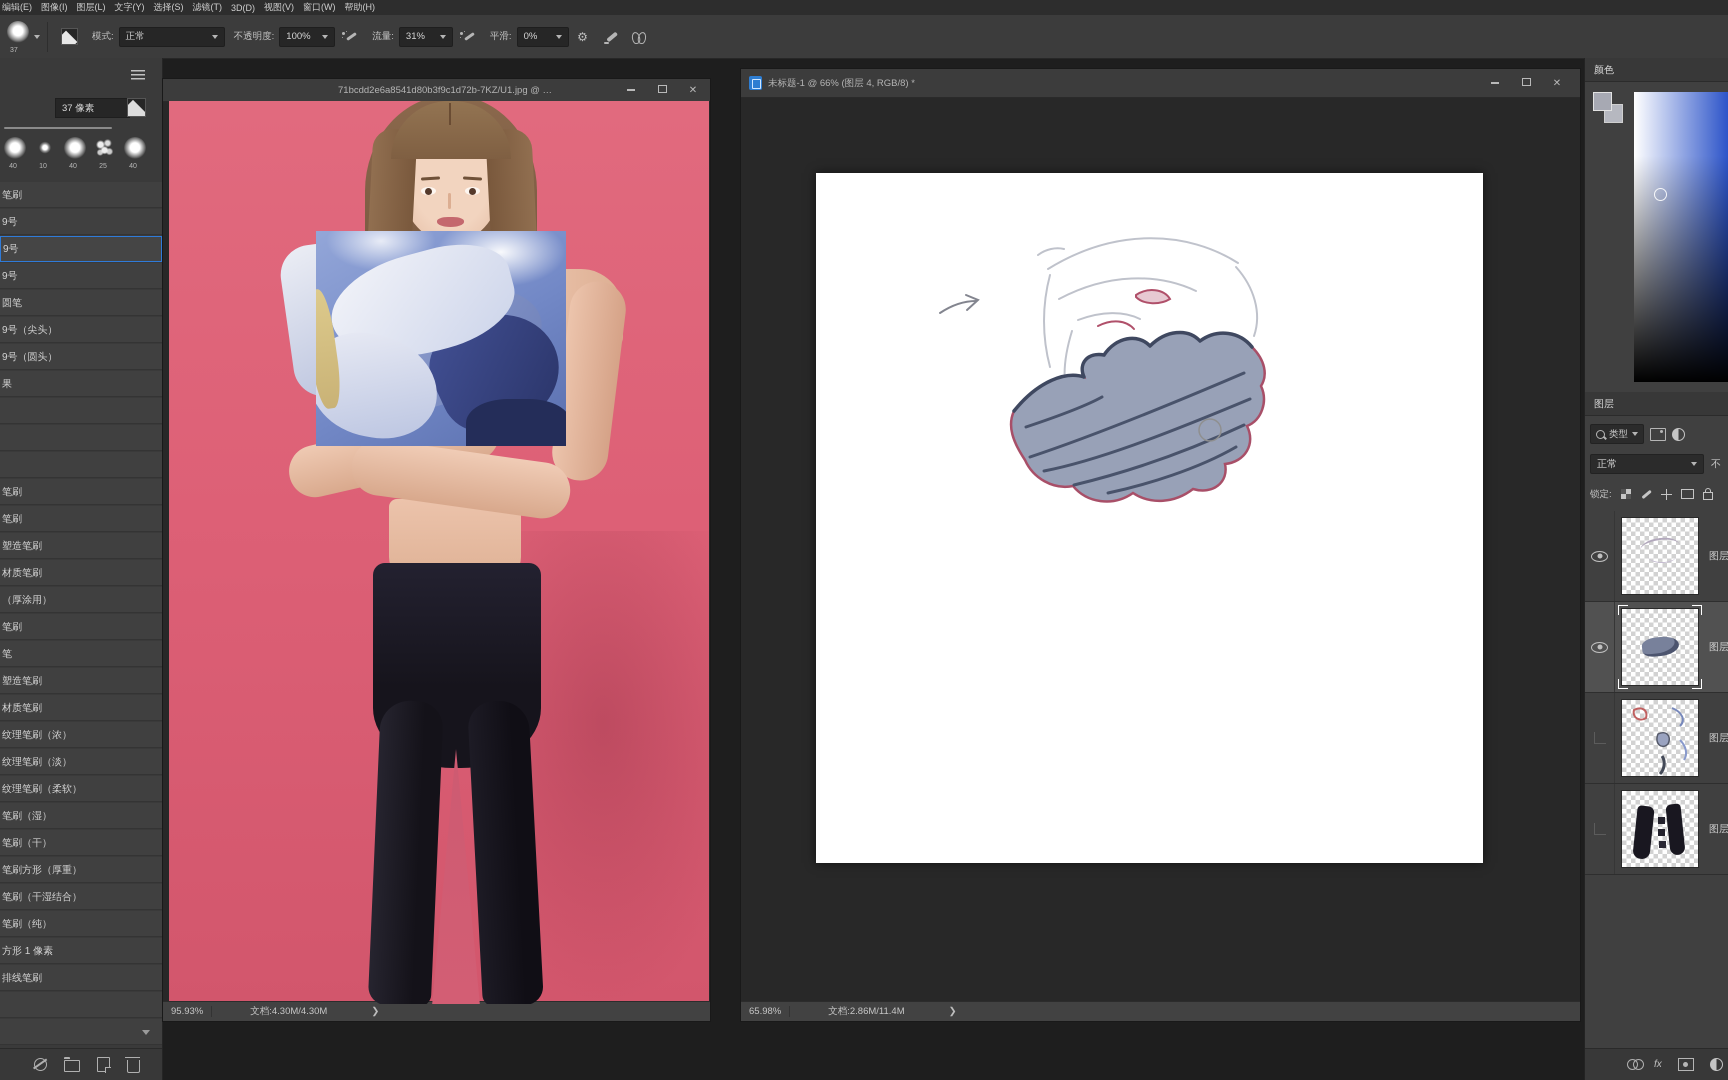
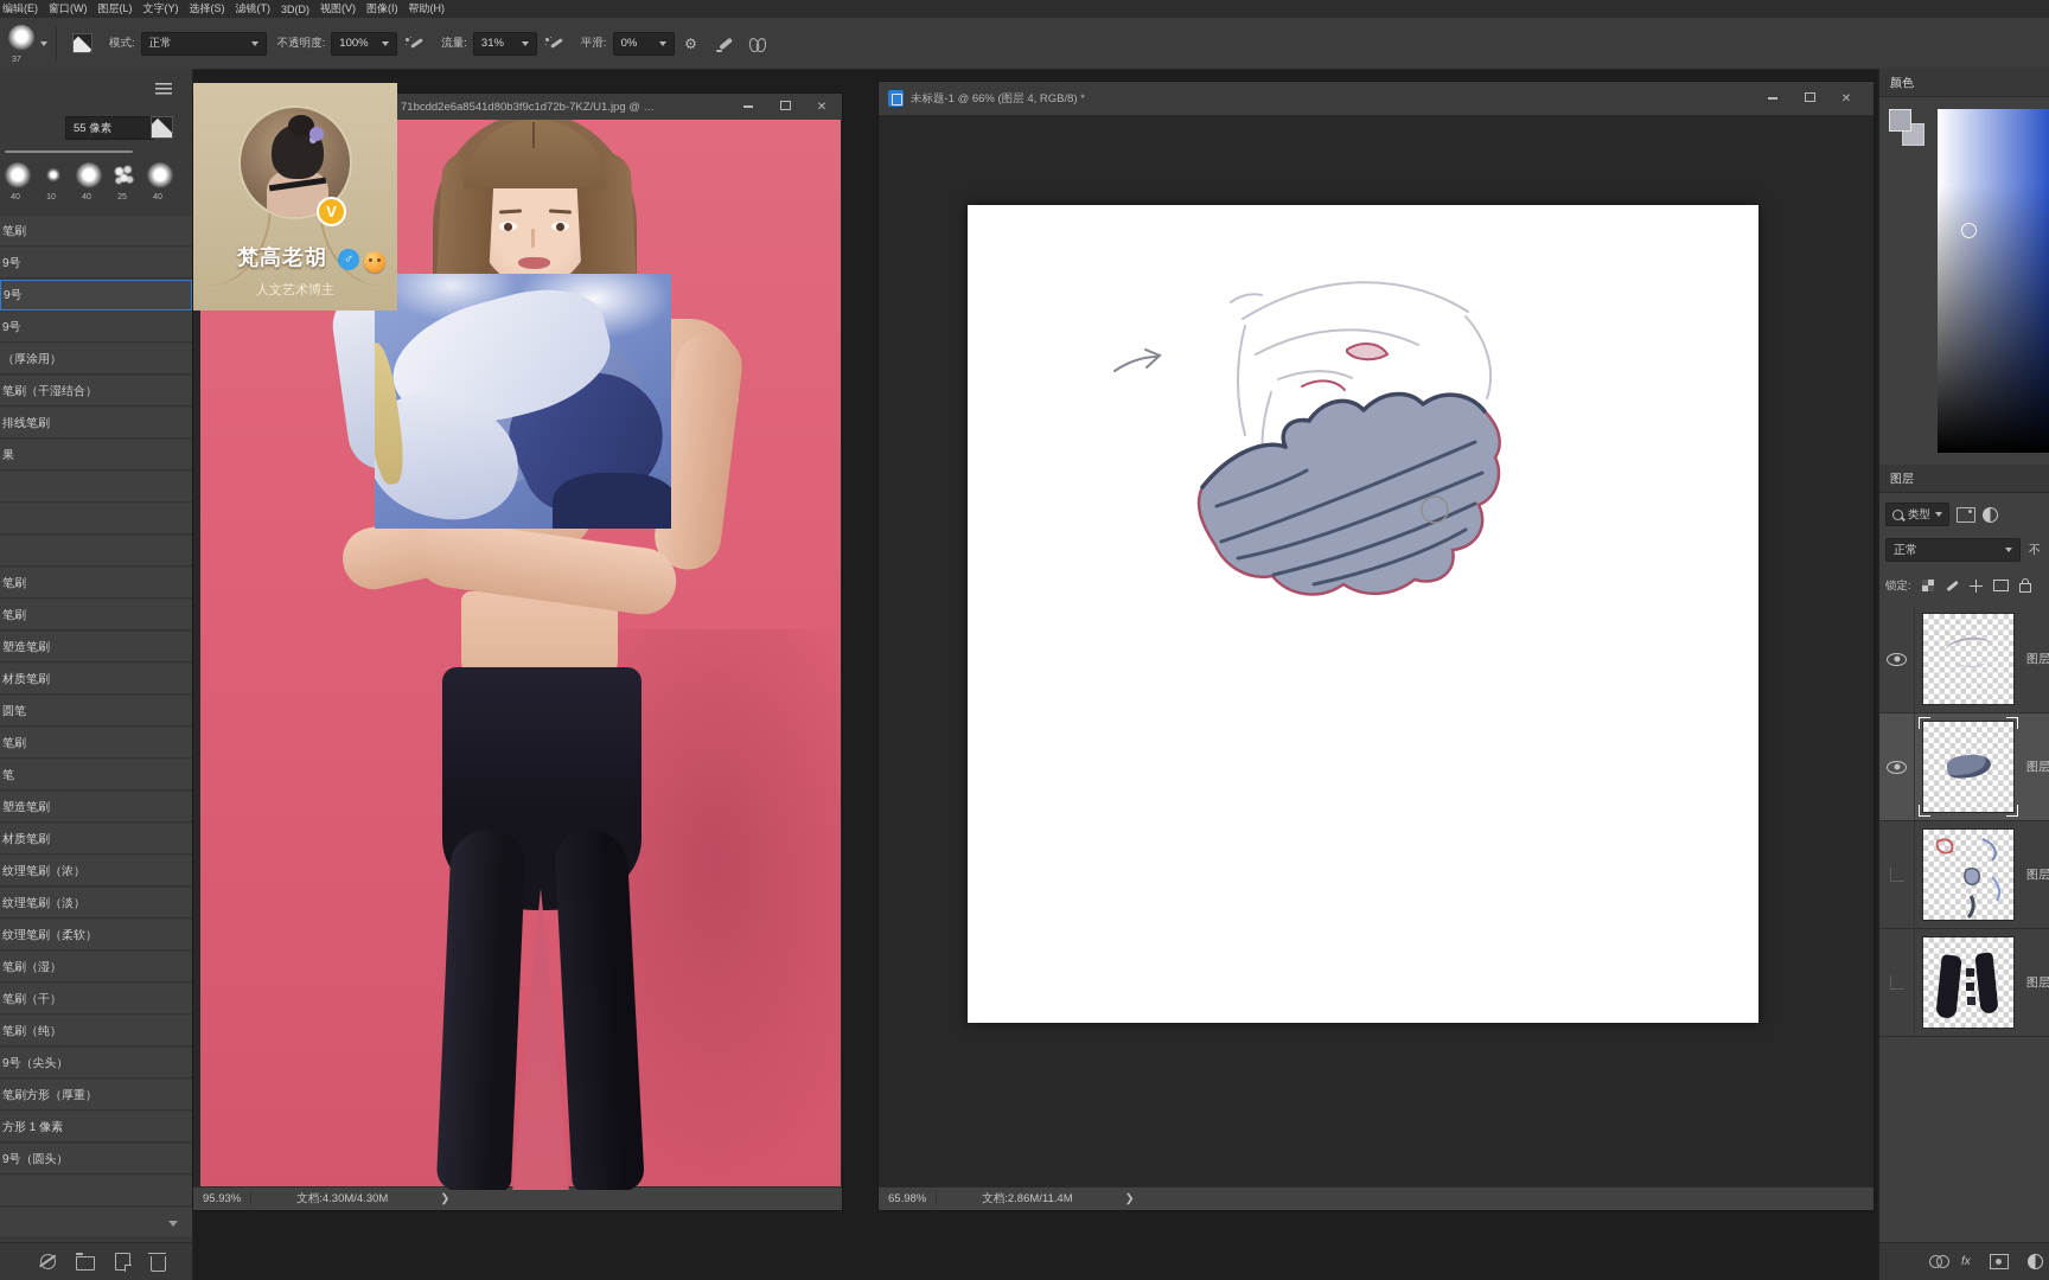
  编辑(E)
- 图像(I)
+ 窗口(W)
  图层(L)
  文字(Y)
  选择(S)
  滤镜(T)
  3D(D)
  视图(V)
- 窗口(W)
+ 图像(I)
  帮助(H)
  模式:
  正常
  不透明度:
  100%
  流量:
  31%
  平滑:
  0%
  ⚙
- 37 像素
+ 55 像素
  笔刷
  9号
  9号
  9号
- 圆笔
+ （厚涂用）
- 9号（尖头）
+ 笔刷（干湿结合）
- 9号（圆头）
+ 排线笔刷
  果
  笔刷
  笔刷
  塑造笔刷
  材质笔刷
- （厚涂用）
+ 圆笔
  笔刷
  笔
  塑造笔刷
  材质笔刷
  纹理笔刷（浓）
  纹理笔刷（淡）
  纹理笔刷（柔软）
  笔刷（湿）
  笔刷（干）
- 笔刷方形（厚重）
+ 笔刷（纯）
- 笔刷（干湿结合）
+ 9号（尖头）
- 笔刷（纯）
+ 笔刷方形（厚重）
  方形 1 像素
- 排线笔刷
+ 9号（圆头）
  71bcdd2e6a8541d80b3f9c1d72b-7KZ/U1.jpg @ …
  ✕
  95.93%
  文档:4.30M/4.30M
  ❯
  未标题-1 @ 66% (图层 4, RGB/8) *
  ✕
  65.98%
  文档:2.86M/11.4M
  ❯
  颜色
  图层
  类型
  正常
  不
  锁定:
  图层
  图层
  图层
  图层
  fx
+ V
+ 梵高老胡
+ ♂
+ 人文艺术博主
